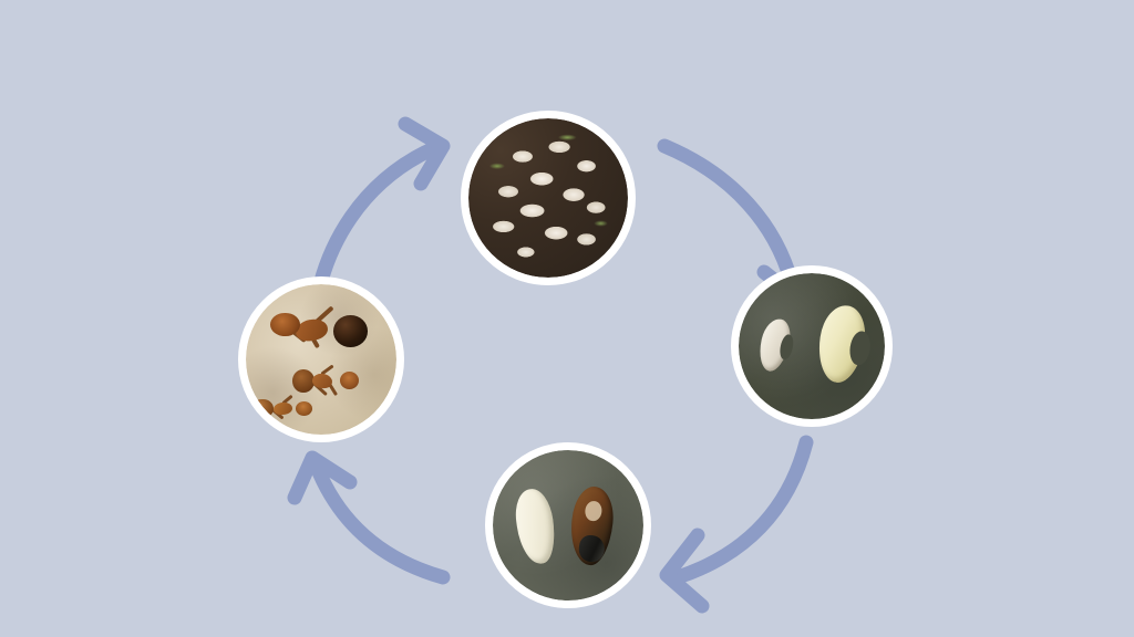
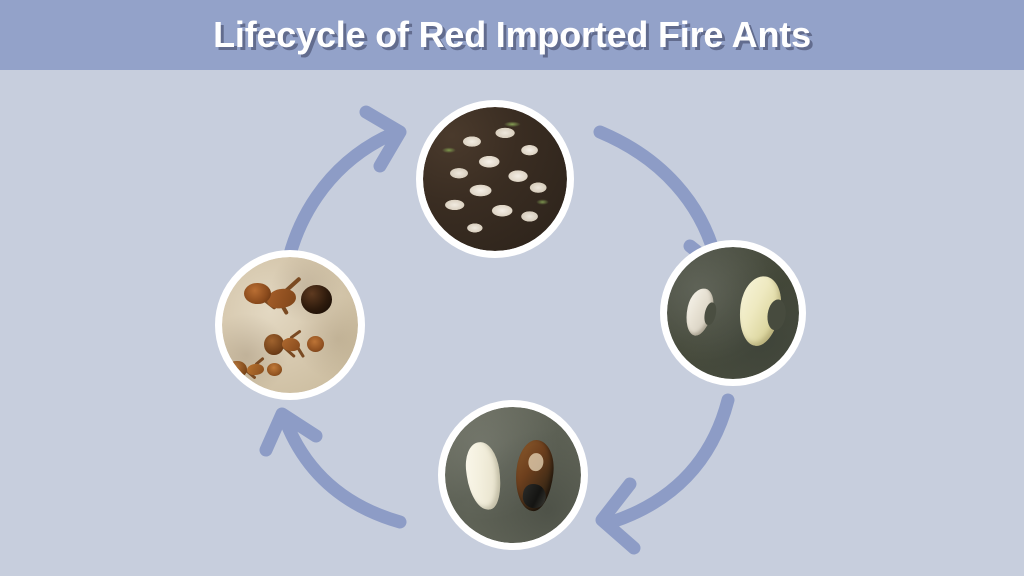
+ Lifecycle of Red Imported Fire Ants
